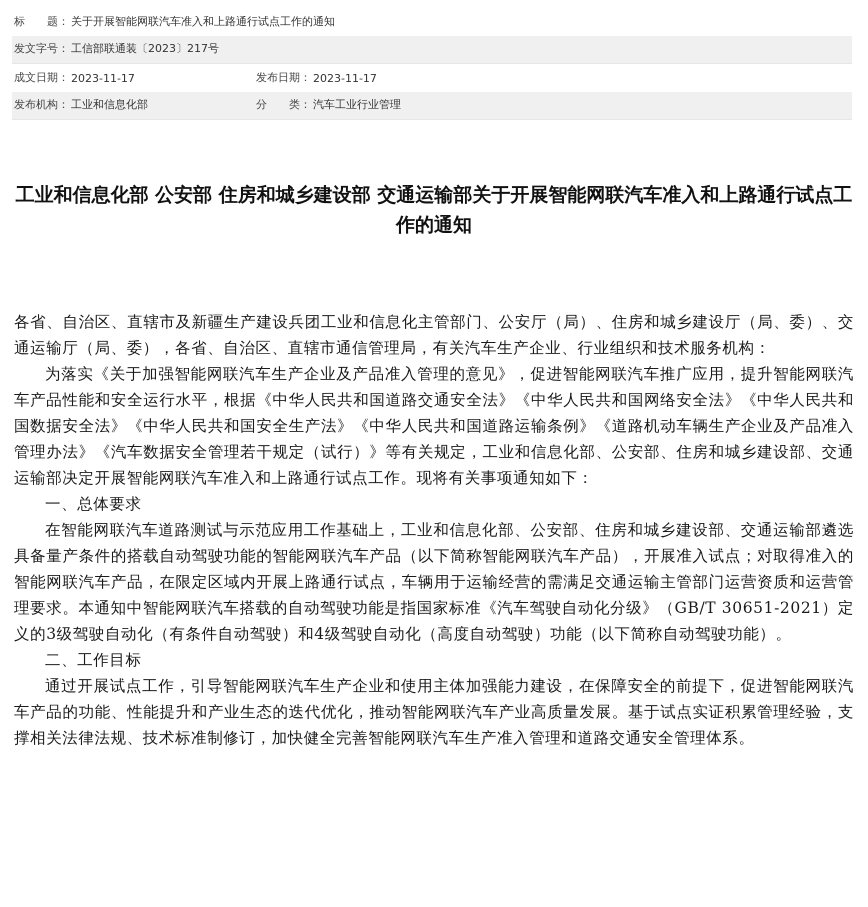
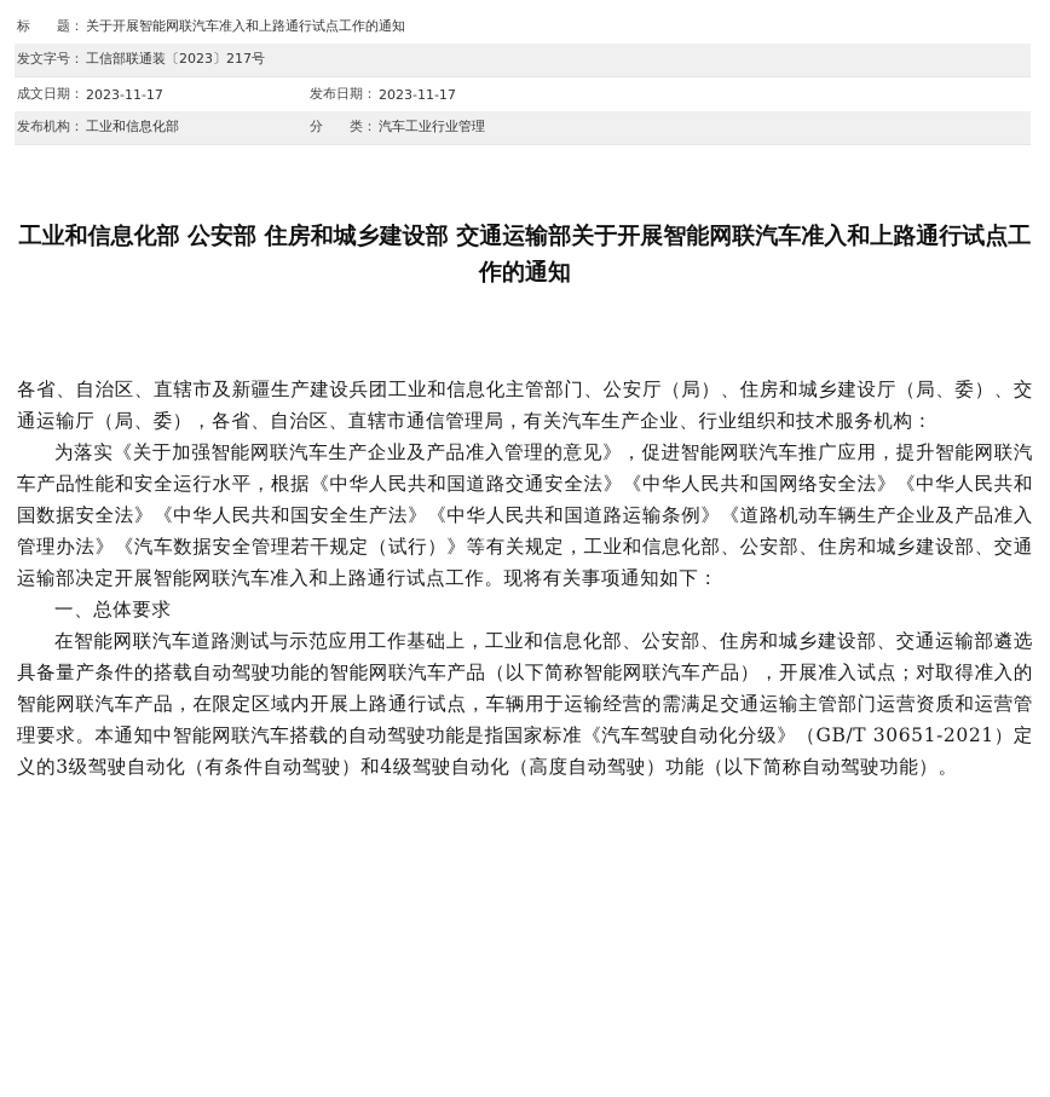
  标 题：
  关于开展智能网联汽车准入和上路通行试点工作的通知
  发文字号：
  工信部联通装〔2023〕217号
  成文日期：
  2023-11-17
  发布日期：
  2023-11-17
  发布机构：
  工业和信息化部
  分 类：
  汽车工业行业管理
  工业和信息化部 公安部 住房和城乡建设部 交通运输部关于开展智能网联汽车准入和上路通行试点工作的通知
  各省、自治区、直辖市及新疆生产建设兵团工业和信息化主管部门、公安厅（局）、住房和城乡建设厅（局、委）、交通运输厅（局、委），各省、自治区、直辖市通信管理局，有关汽车生产企业、行业组织和技术服务机构：
  为落实《关于加强智能网联汽车生产企业及产品准入管理的意见》，促进智能网联汽车推广应用，提升智能网联汽车产品性能和安全运行水平，根据《中华人民共和国道路交通安全法》《中华人民共和国网络安全法》《中华人民共和国数据安全法》《中华人民共和国安全生产法》《中华人民共和国道路运输条例》《道路机动车辆生产企业及产品准入管理办法》《汽车数据安全管理若干规定（试行）》等有关规定，工业和信息化部、公安部、住房和城乡建设部、交通运输部决定开展智能网联汽车准入和上路通行试点工作。现将有关事项通知如下：
  一、总体要求
  在智能网联汽车道路测试与示范应用工作基础上，工业和信息化部、公安部、住房和城乡建设部、交通运输部遴选具备量产条件的搭载自动驾驶功能的智能网联汽车产品（以下简称智能网联汽车产品），开展准入试点；对取得准入的智能网联汽车产品，在限定区域内开展上路通行试点，车辆用于运输经营的需满足交通运输主管部门运营资质和运营管理要求。本通知中智能网联汽车搭载的自动驾驶功能是指国家标准《汽车驾驶自动化分级》（GB/T 30651-2021）定义的3级驾驶自动化（有条件自动驾驶）和4级驾驶自动化（高度自动驾驶）功能（以下简称自动驾驶功能）。
- 二、工作目标
- 通过开展试点工作，引导智能网联汽车生产企业和使用主体加强能力建设，在保障安全的前提下，促进智能网联汽车产品的功能、性能提升和产业生态的迭代优化，推动智能网联汽车产业高质量发展。基于试点实证积累管理经验，支撑相关法律法规、技术标准制修订，加快健全完善智能网联汽车生产准入管理和道路交通安全管理体系。
